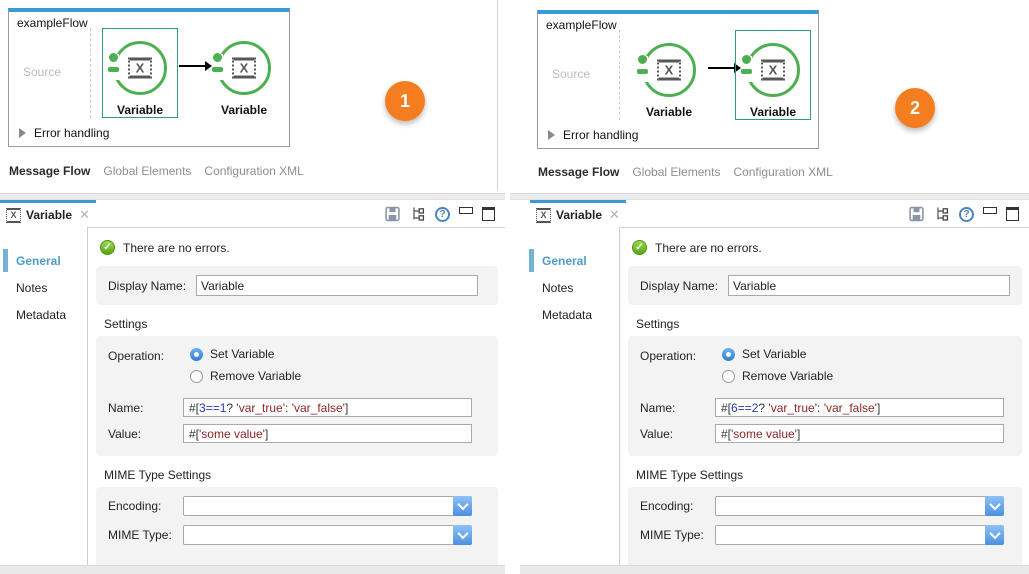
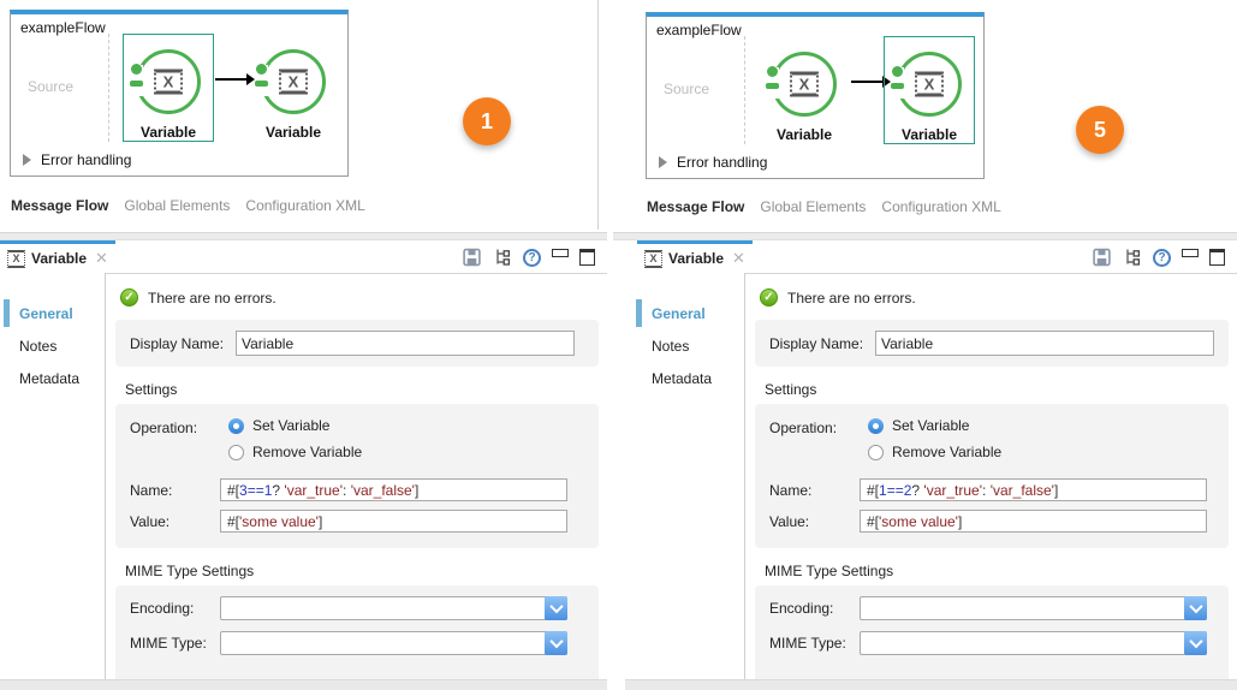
  exampleFlow
  Source
  X
  Variable
  X
  Variable
  Error handling
  Message Flow
  Global Elements
  Configuration XML
  1
  X
  Variable
  ✕
  ?
  General
  Notes
  Metadata
  ✓
  There are no errors.
  Display Name:
  Variable
  Settings
  Operation:
  Set Variable
  Remove Variable
  Name:
  #[
  3==1
  ?
  'var_true'
  :
  'var_false'
  ]
  Value:
  #[
  'some value'
  ]
  MIME Type Settings
  Encoding:
  MIME Type:
  exampleFlow
  Source
  X
  Variable
  X
  Variable
  Error handling
  Message Flow
  Global Elements
  Configuration XML
- 2
+ 5
  X
  Variable
  ✕
  ?
  General
  Notes
  Metadata
  ✓
  There are no errors.
  Display Name:
  Variable
  Settings
  Operation:
  Set Variable
  Remove Variable
  Name:
  #[
- 6==2
+ 1==2
  ?
  'var_true'
  :
  'var_false'
  ]
  Value:
  #[
  'some value'
  ]
  MIME Type Settings
  Encoding:
  MIME Type:
